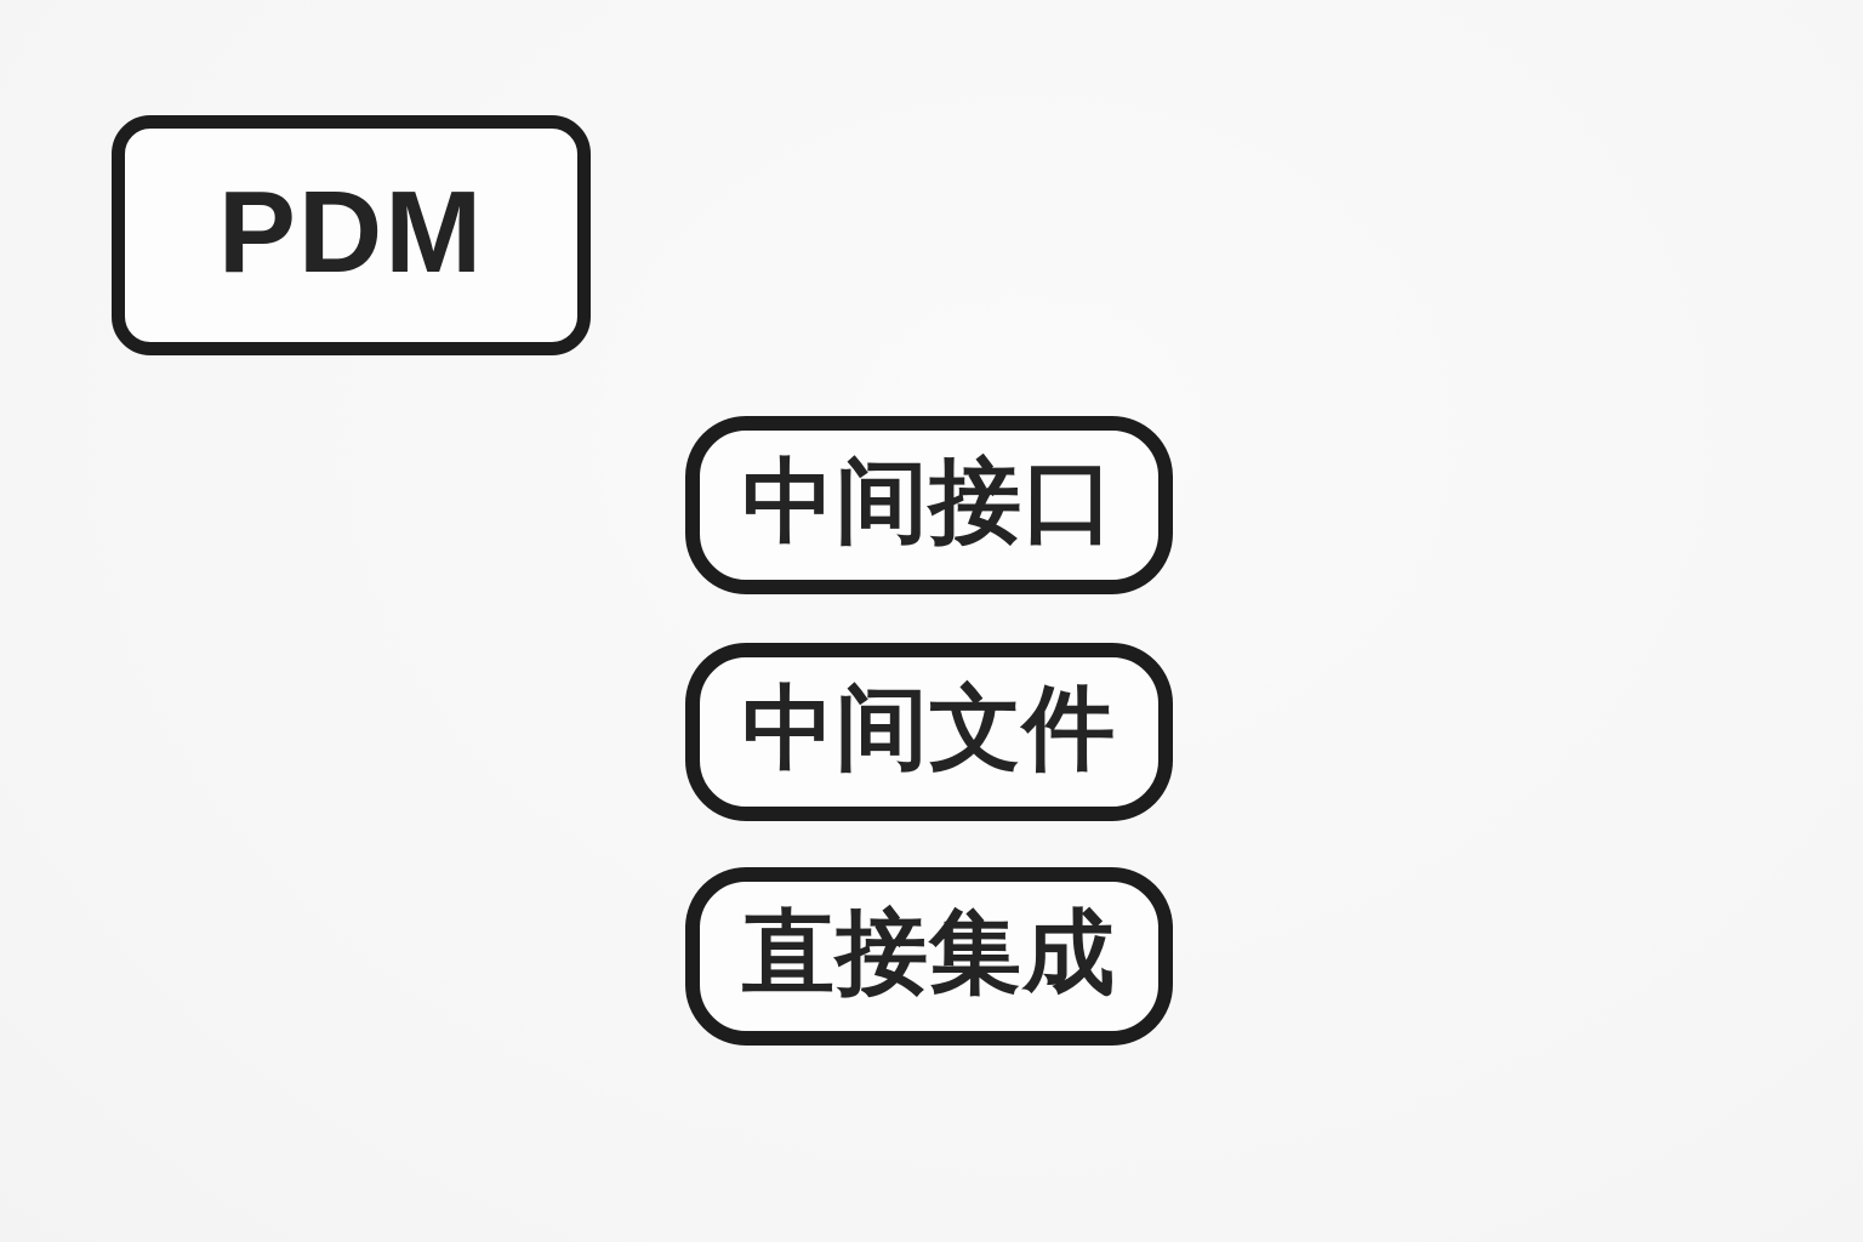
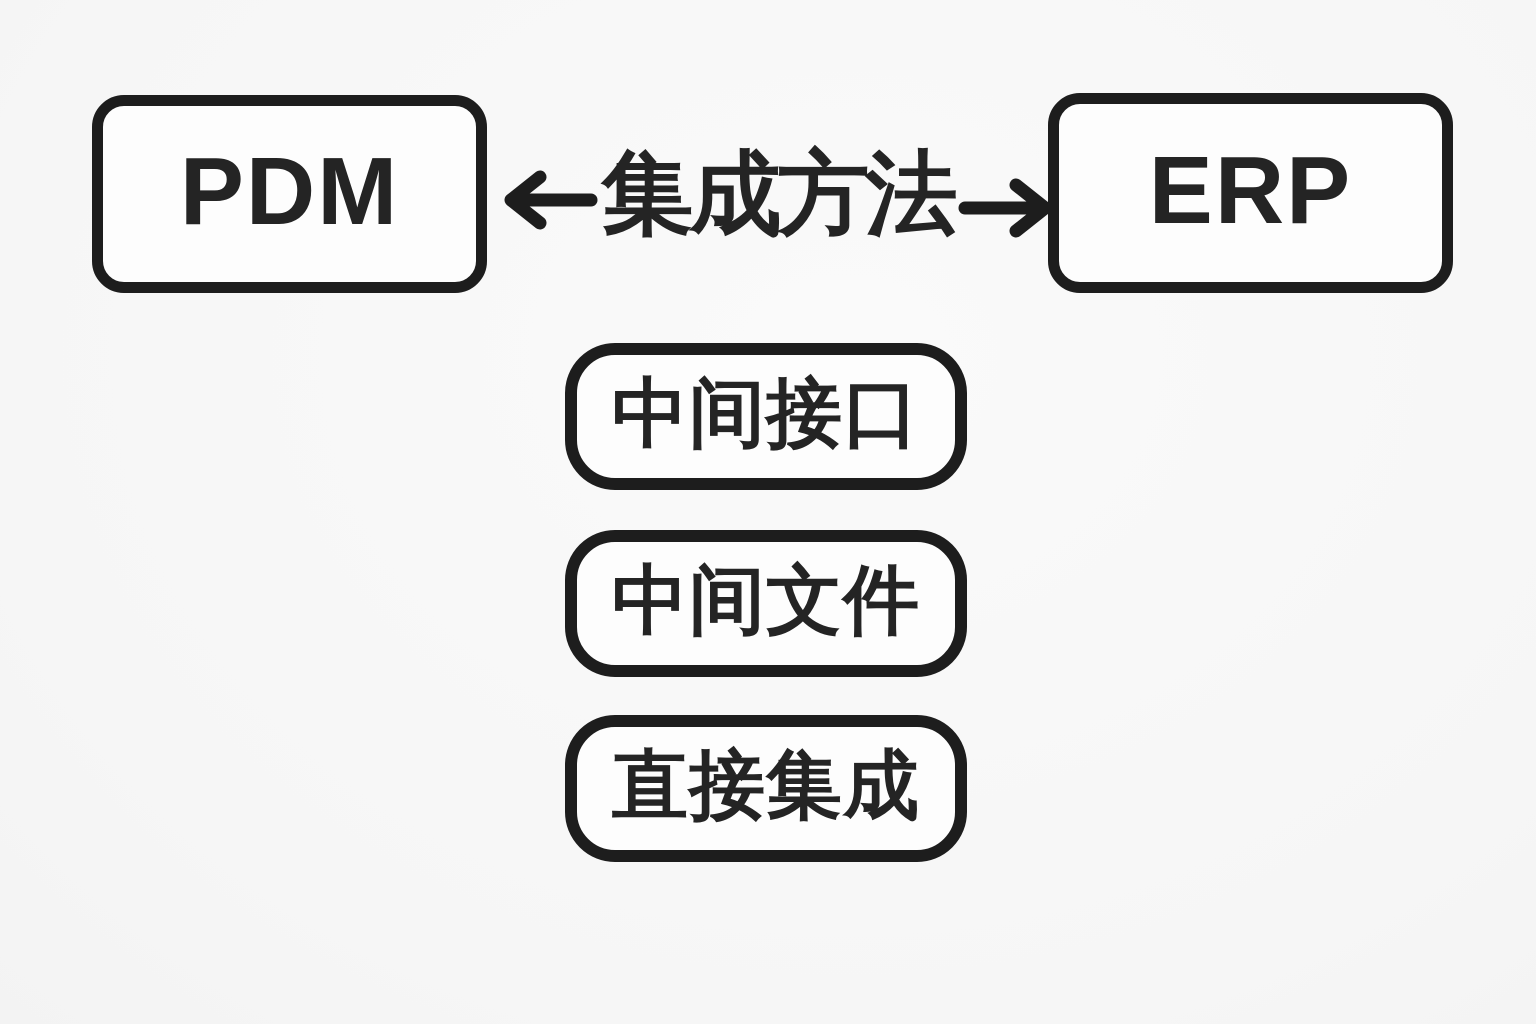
  PDM
+ 集成方法
+ ERP
  中间接口
  中间文件
  直接集成
